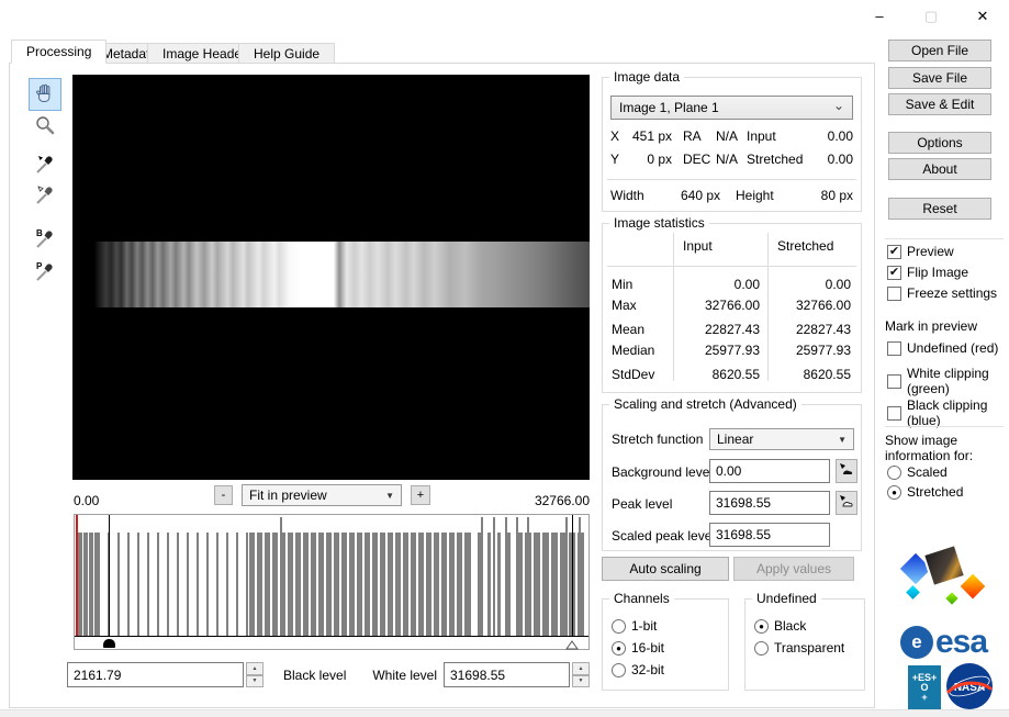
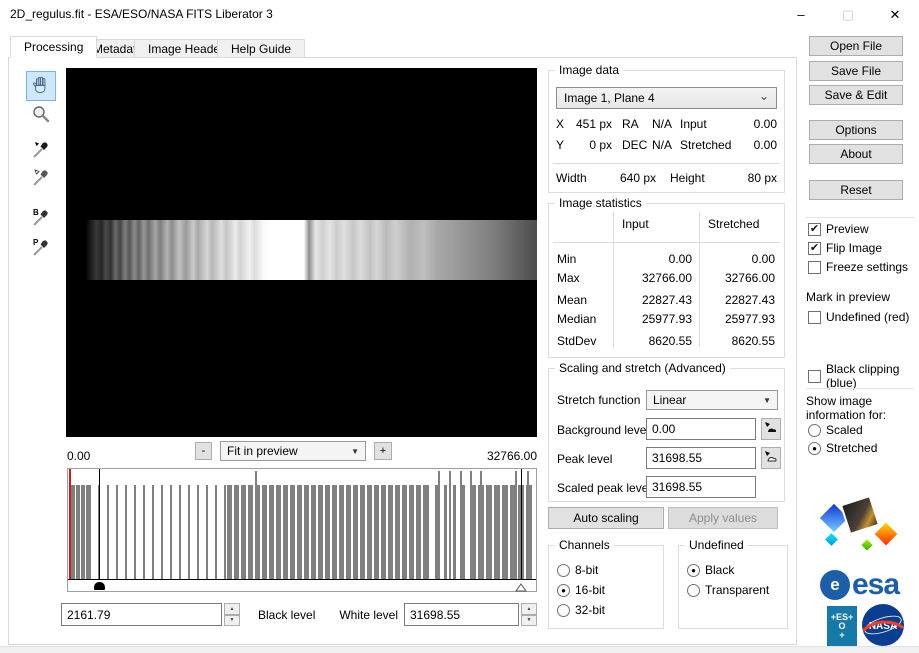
+ 2D_regulus.fit - ESA/ESO/NASA FITS Liberator 3
  –
  ▢
  ✕
  Processing
  Metada
  Image Head
  Help Guide
  B
  P
  0.00
  32766.00
  -
  Fit in preview
  ▼
  +
  2161.79
  Black level
  White level
  31698.55
  Image data
- Image 1, Plane 1
+ Image 1, Plane 4
  ⌄
  X
  451 px
  RA
  N/A
  Input
  0.00
  Y
  0 px
  DEC
  N/A
  Stretched
  0.00
  Width
  640 px
  Height
  80 px
  Image statistics
  Input
  Stretched
  Min
  0.00
  0.00
  Max
  32766.00
  32766.00
  Mean
  22827.43
  22827.43
  Median
  25977.93
  25977.93
  StdDev
  8620.55
  8620.55
  Scaling and stretch (Advanced)
  Stretch function
  Linear
  ▼
  Background leve
  0.00
  Peak level
  31698.55
  Scaled peak lev
  31698.55
  Auto scaling
  Apply values
  Channels
- 1-bit
+ 8-bit
  ●
  16-bit
  32-bit
  Undefined
  ●
  Black
  Transparent
  Open File
  Save File
  Save & Edit
  Options
  About
  Reset
  ✔
  Preview
  ✔
  Flip Image
  Freeze settings
  Mark in preview
  Undefined (red)
- White clipping (green)
  Black clipping (blue)
  Show image
  information for:
  Scaled
  ●
  Stretched
  e
  esa
  +ES+
  O
  +
  NASA
